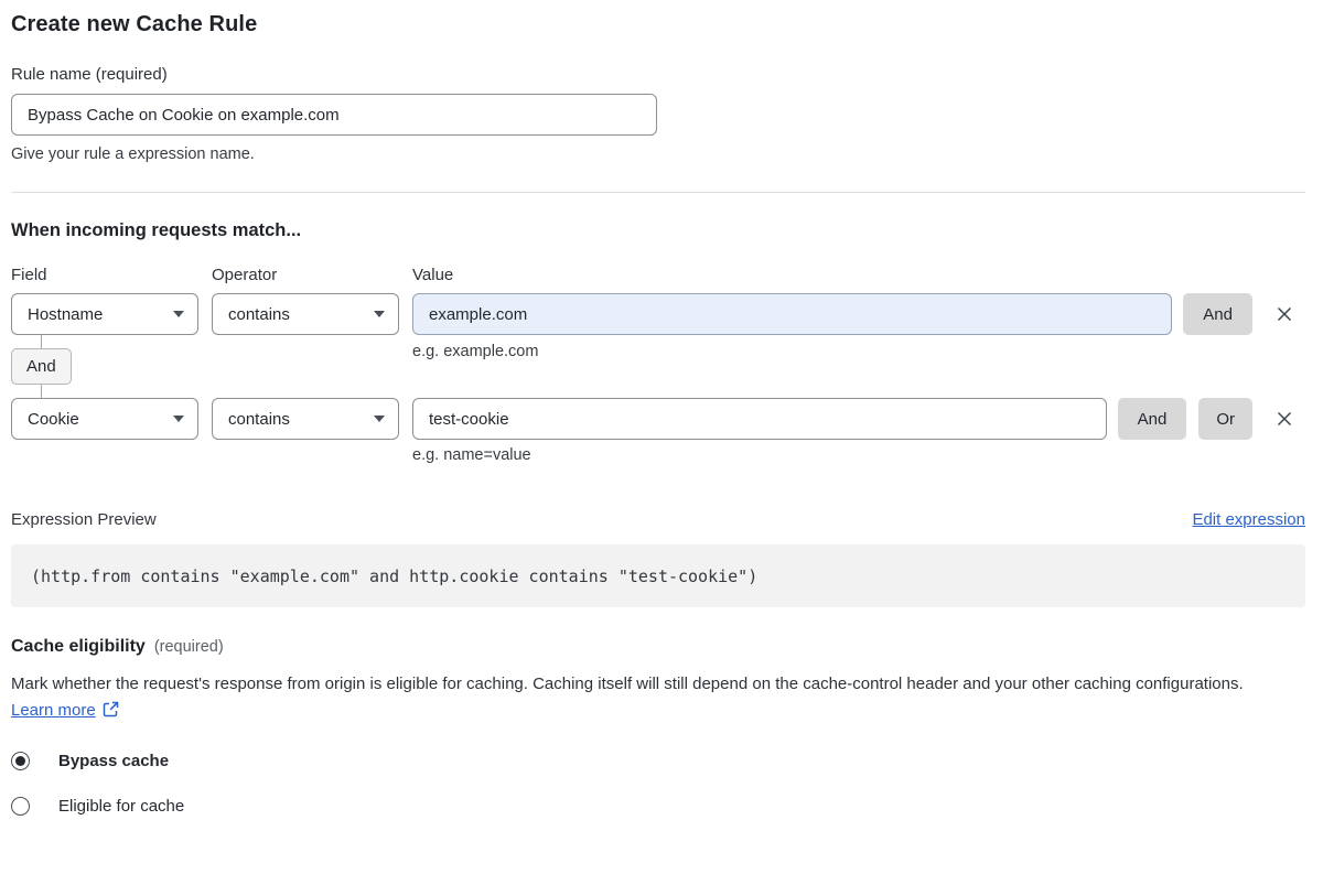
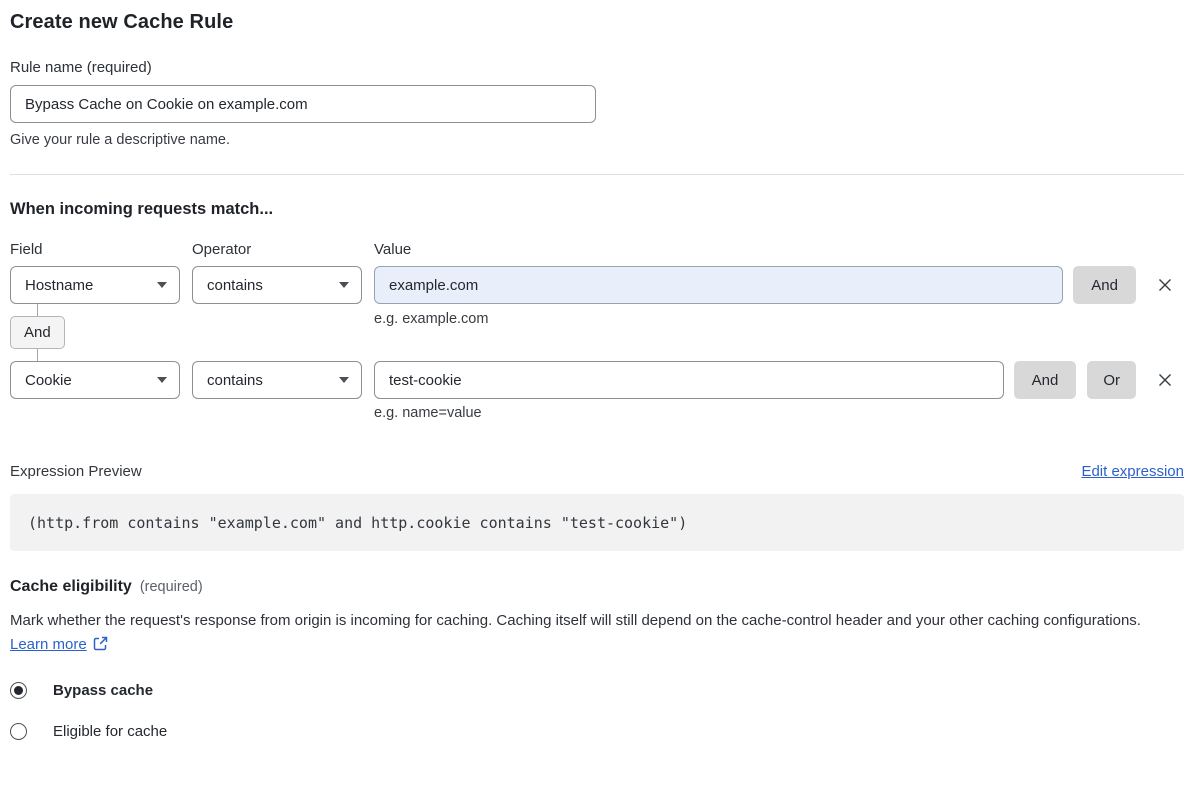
  Create new Cache Rule
  Rule name (required)
  Bypass Cache on Cookie on example.com
- Give your rule a expression name.
+ Give your rule a descriptive name.
  When incoming requests match...
  Field
  Operator
  Value
  Hostname
  contains
  example.com
  And
  And
  e.g. example.com
  Cookie
  contains
  test-cookie
  And
  Or
  e.g. name=value
  Expression Preview
  Edit expression
  (http.from contains "example.com" and http.cookie contains "test-cookie")
  Cache eligibility
  (required)
- Mark whether the request's response from origin is eligible for caching. Caching itself will still depend on the cache-control header and your other caching configurations. Learn more
+ Mark whether the request's response from origin is incoming for caching. Caching itself will still depend on the cache-control header and your other caching configurations. Learn more
  Bypass cache
  Eligible for cache
